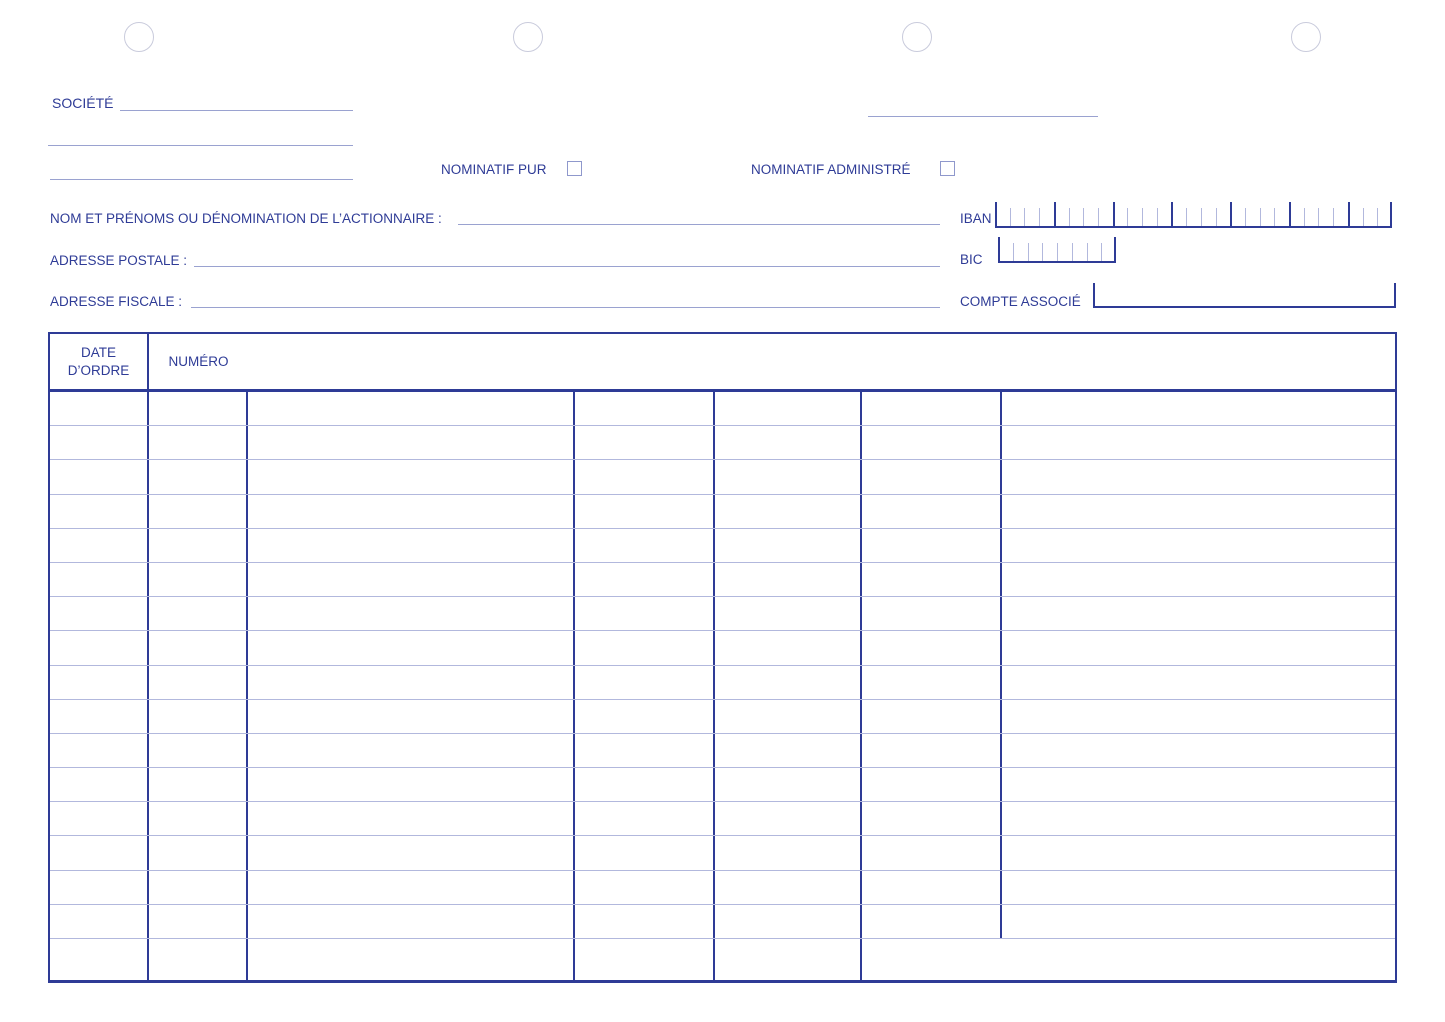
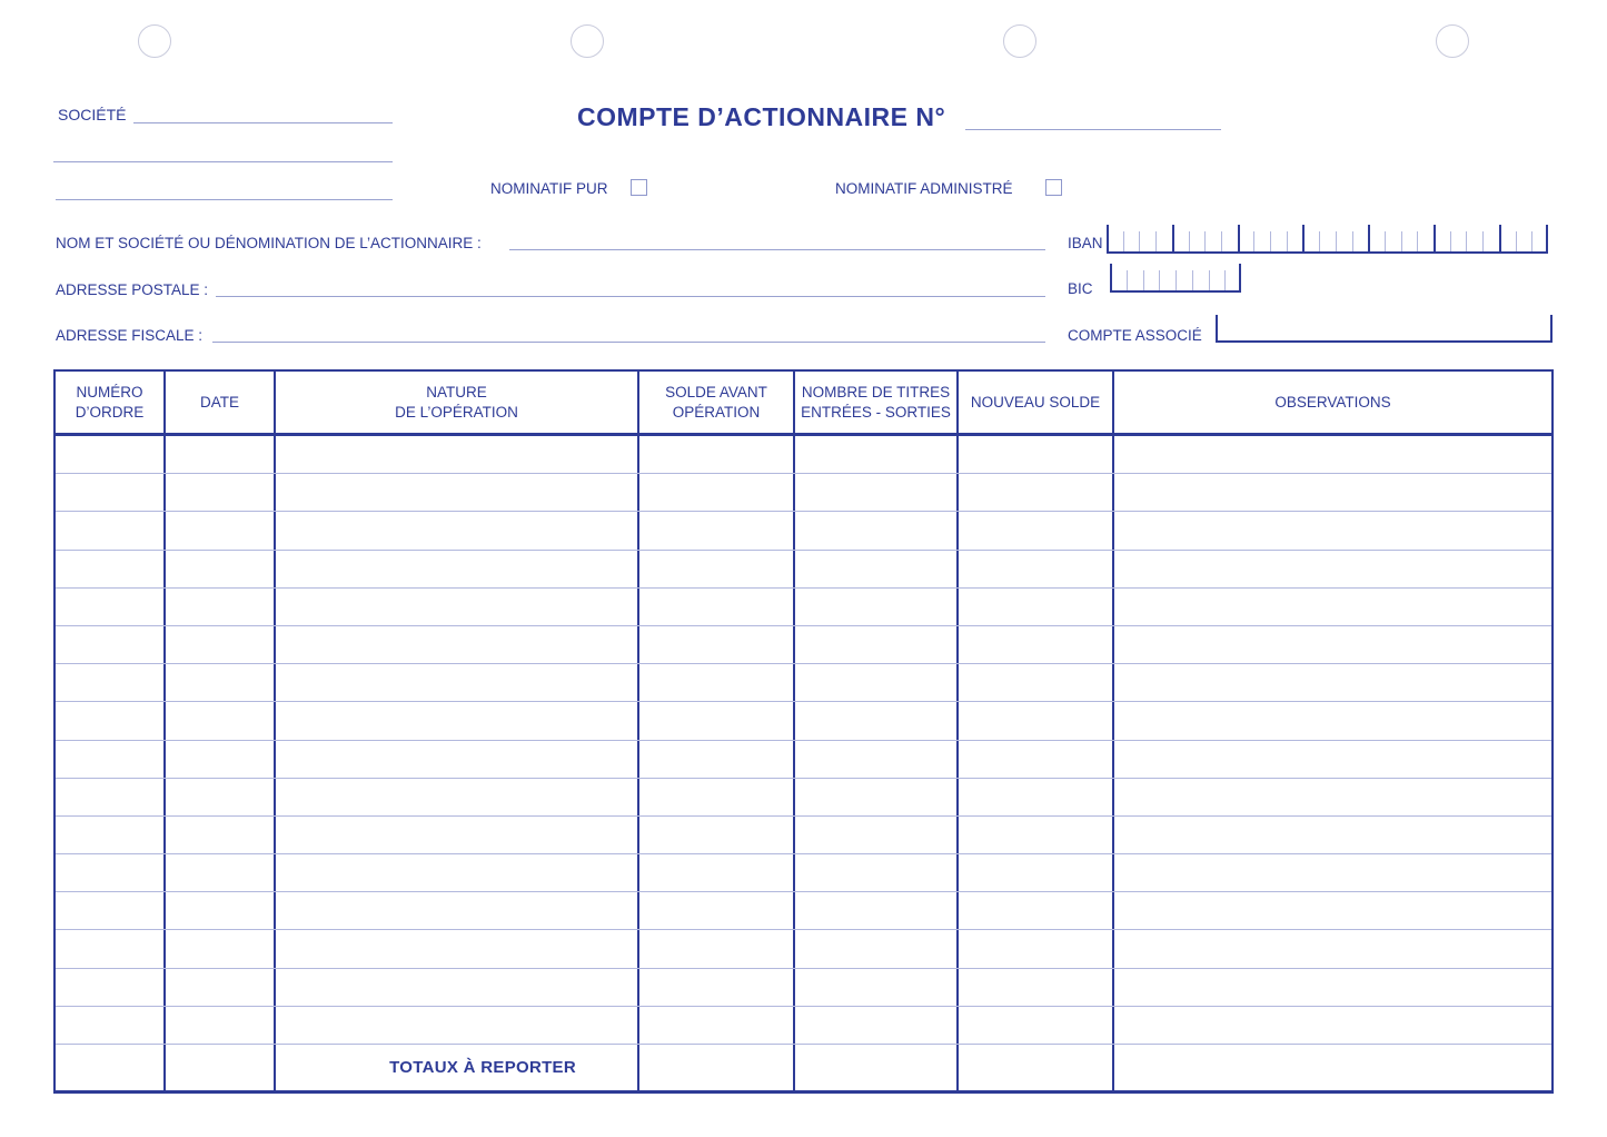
  SOCIÉTÉ
+ COMPTE D’ACTIONNAIRE N°
  NOMINATIF PUR
  NOMINATIF ADMINISTRÉ
- NOM ET PRÉNOMS OU DÉNOMINATION DE L’ACTIONNAIRE :
+ NOM ET SOCIÉTÉ OU DÉNOMINATION DE L’ACTIONNAIRE :
  ADRESSE POSTALE :
  ADRESSE FISCALE :
  IBAN
  BIC
  COMPTE ASSOCIÉ
- DATE
+ NUMÉRO
  D’ORDRE
- NUMÉRO
+ DATE
+ NATURE
+ DE L’OPÉRATION
+ SOLDE AVANT
+ OPÉRATION
+ NOMBRE DE TITRES
+ ENTRÉES - SORTIES
+ NOUVEAU SOLDE
+ OBSERVATIONS
+ TOTAUX À REPORTER
